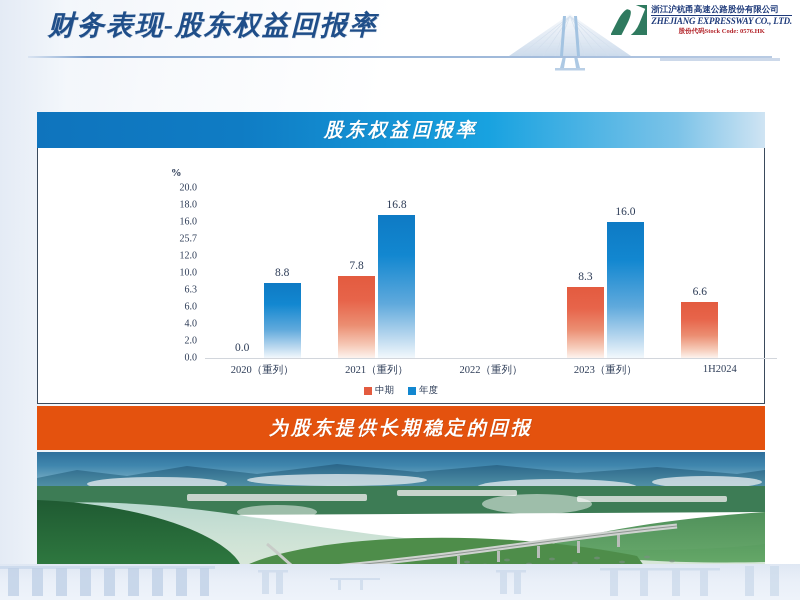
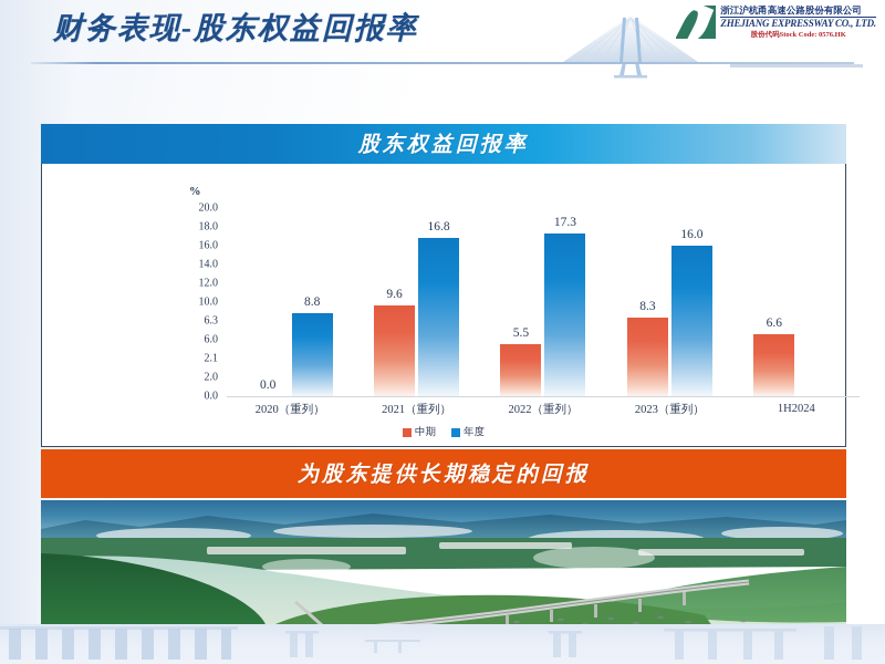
  财务表现-股东权益回报率
  浙江沪杭甬高速公路股份有限公司
  ZHEJIANG EXPRESSWAY CO., LTD.
  股东权益回报率
  %
  20.0
  18.0
  16.0
- 25.7
+ 14.0
  12.0
  10.0
  6.3
  6.0
- 4.0
+ 2.1
  2.0
  0.0
  0.0
  8.8
- 7.8
+ 9.6
  16.8
+ 5.5
+ 17.3
  8.3
  16.0
  6.6
  2020（重列）
  2021（重列）
  2022（重列）
  2023（重列）
  1H2024
  中期
  年度
  为股东提供长期稳定的回报
